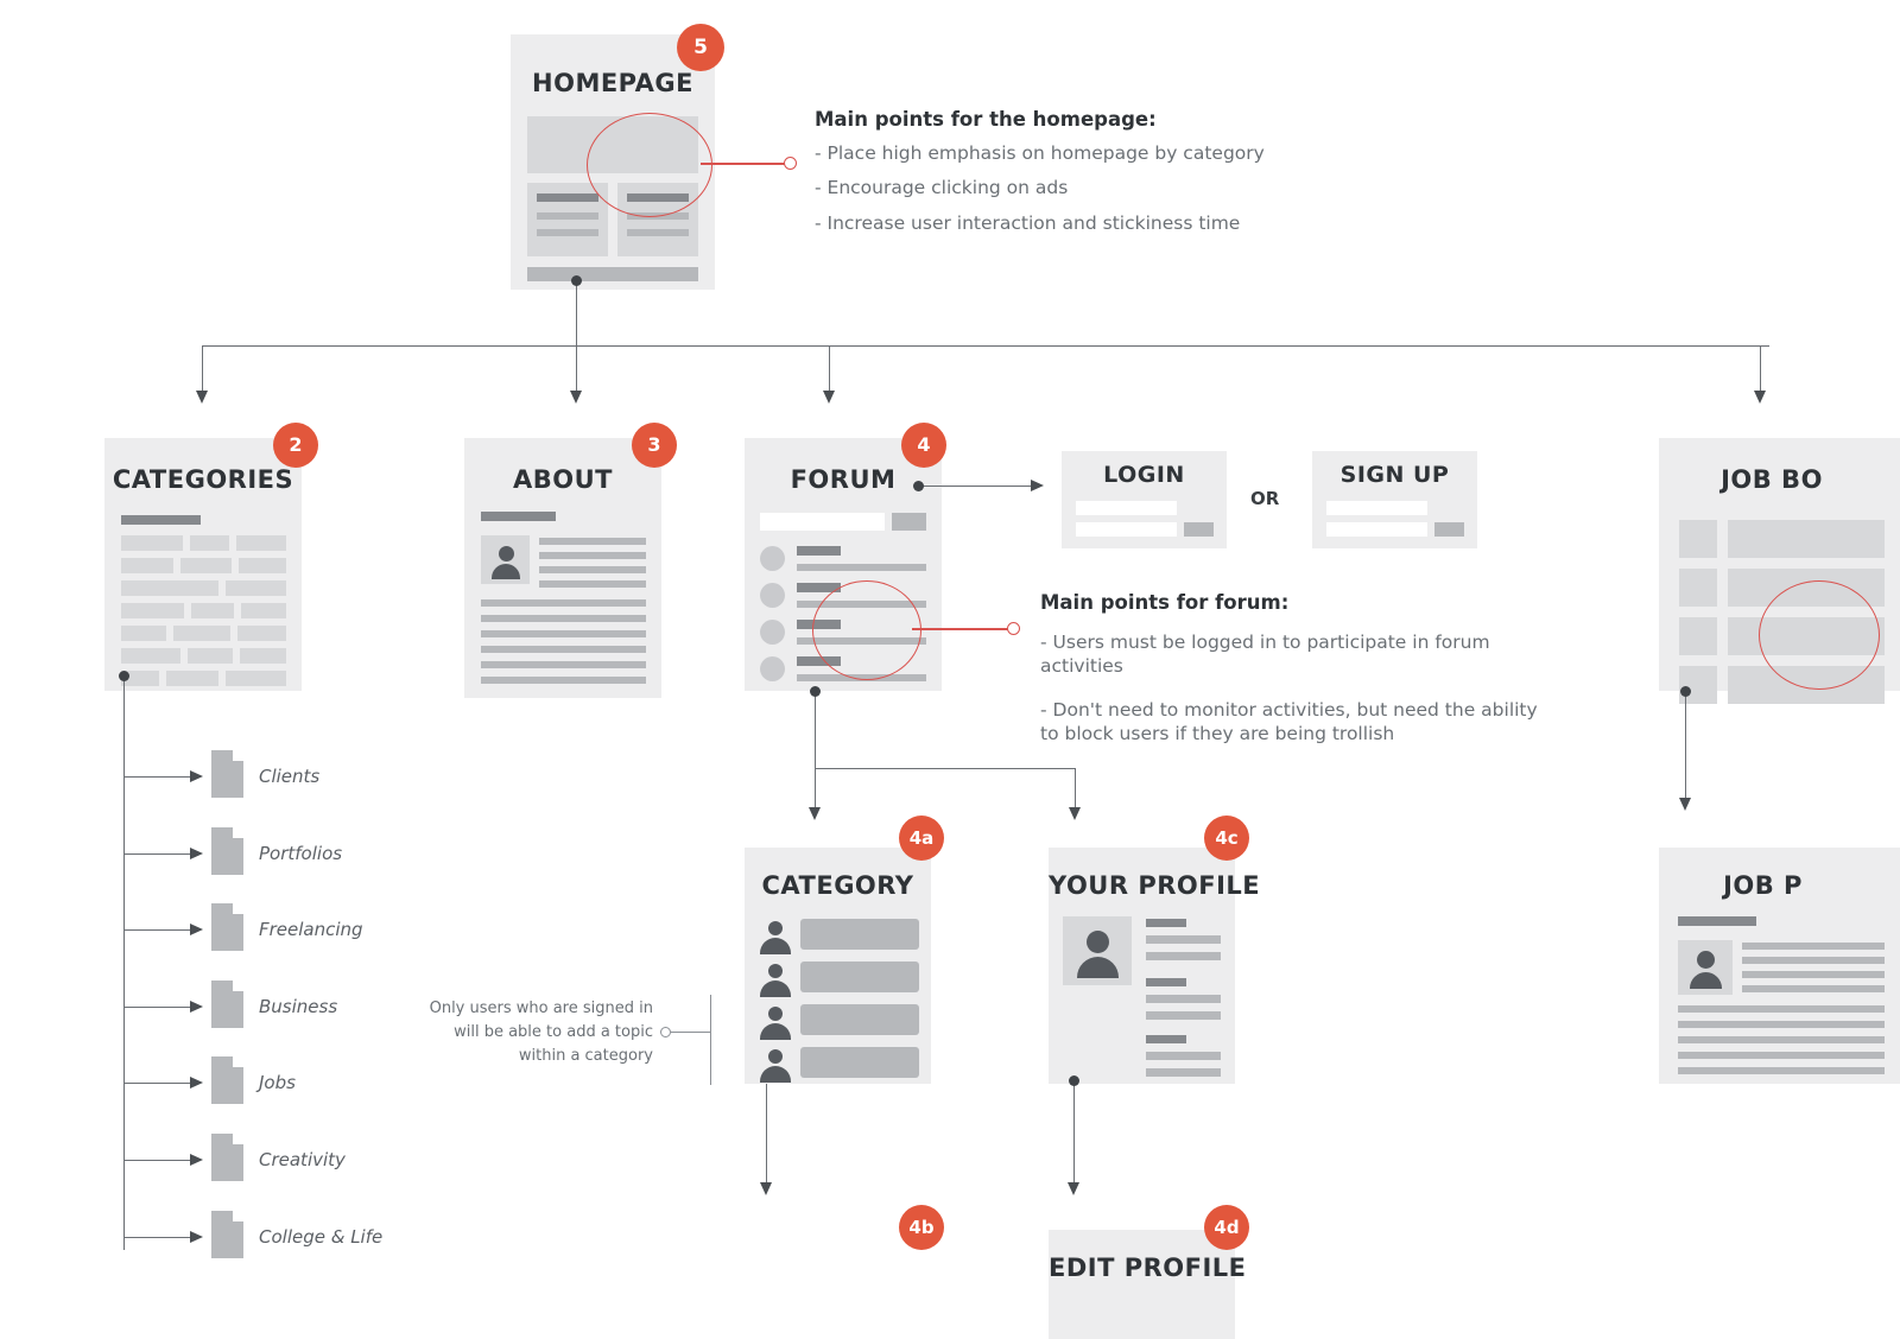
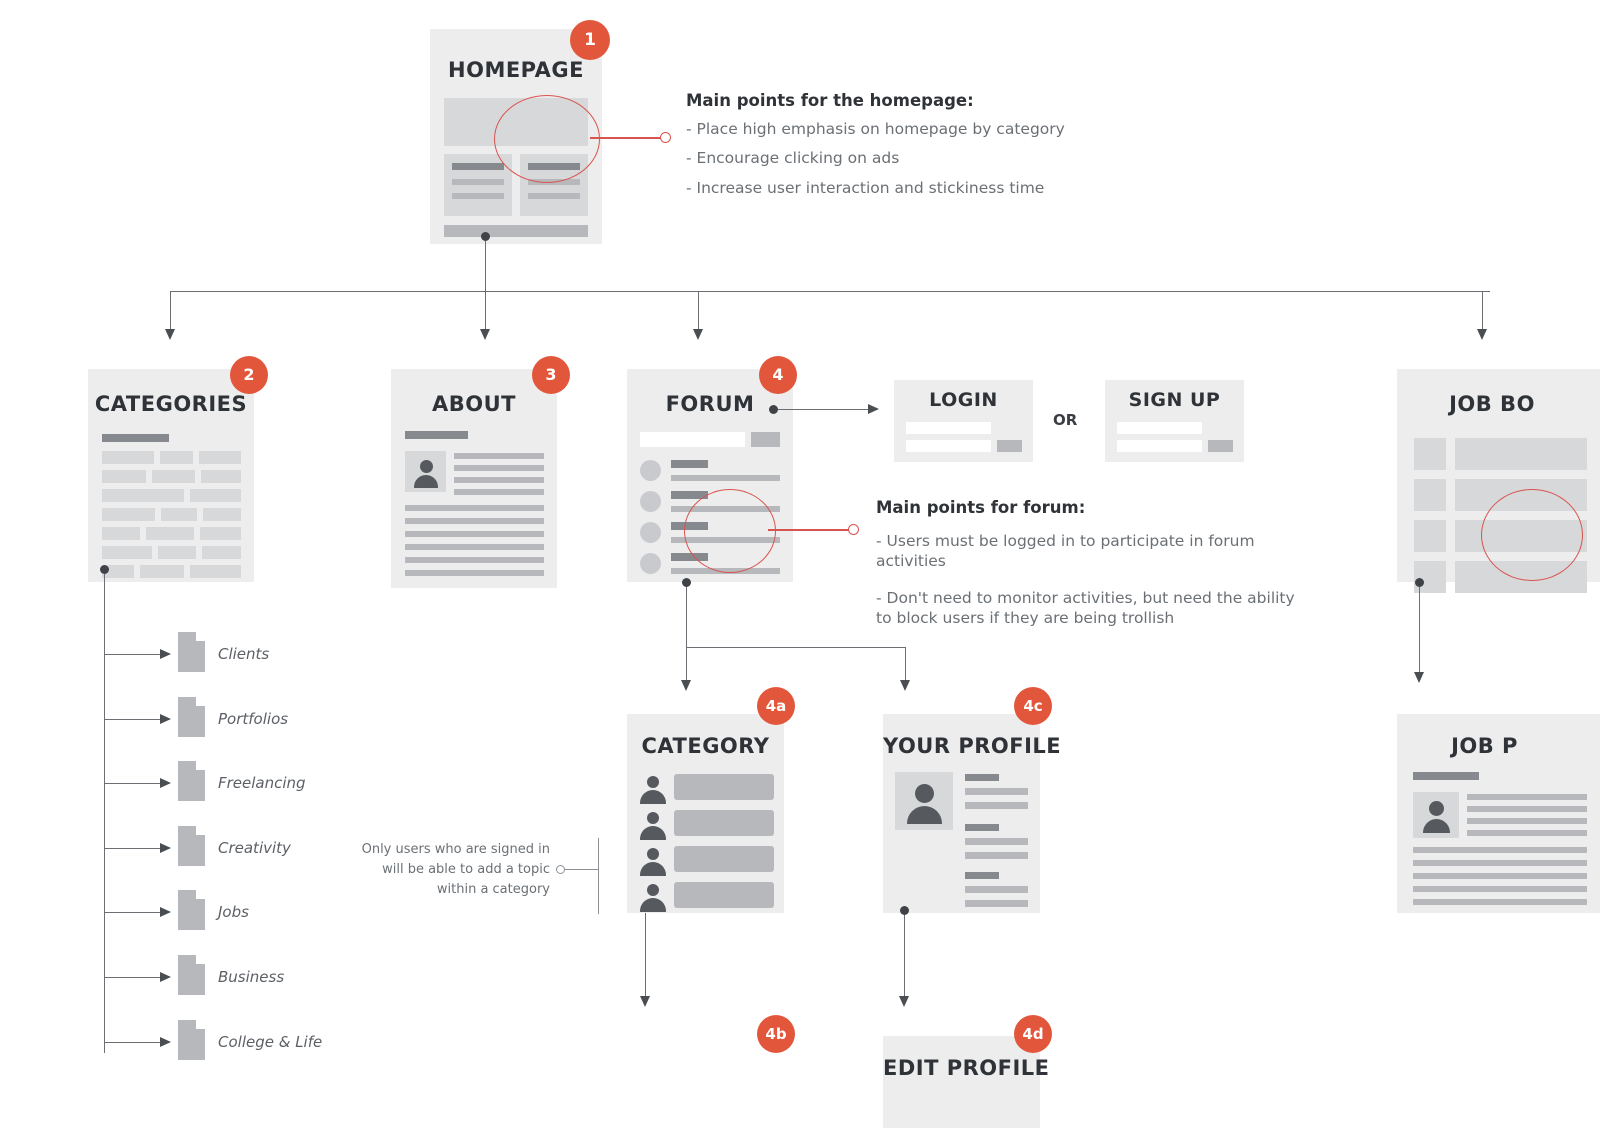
  HOMEPAGE
- 5
+ 1
  Main points for the homepage:
  - Place high emphasis on homepage by category
  - Encourage clicking on ads
  - Increase user interaction and stickiness time
  CATEGORIES
  2
  Clients
  Portfolios
  Freelancing
- Business
+ Creativity
  Jobs
- Creativity
+ Business
  College & Life
  ABOUT
  3
  FORUM
  4
  Main points for forum:
  - Users must be logged in to participate in forum activities
  - Don't need to monitor activities, but need the ability to block users if they are being trollish
  LOGIN
  OR
  SIGN UP
  CATEGORY
  4a
  Only users who are signed in will be able to add a topic within a category
  4b
  YOUR PROFILE
  4c
  EDIT PROFILE
  4d
  JOB BO
  JOB P
